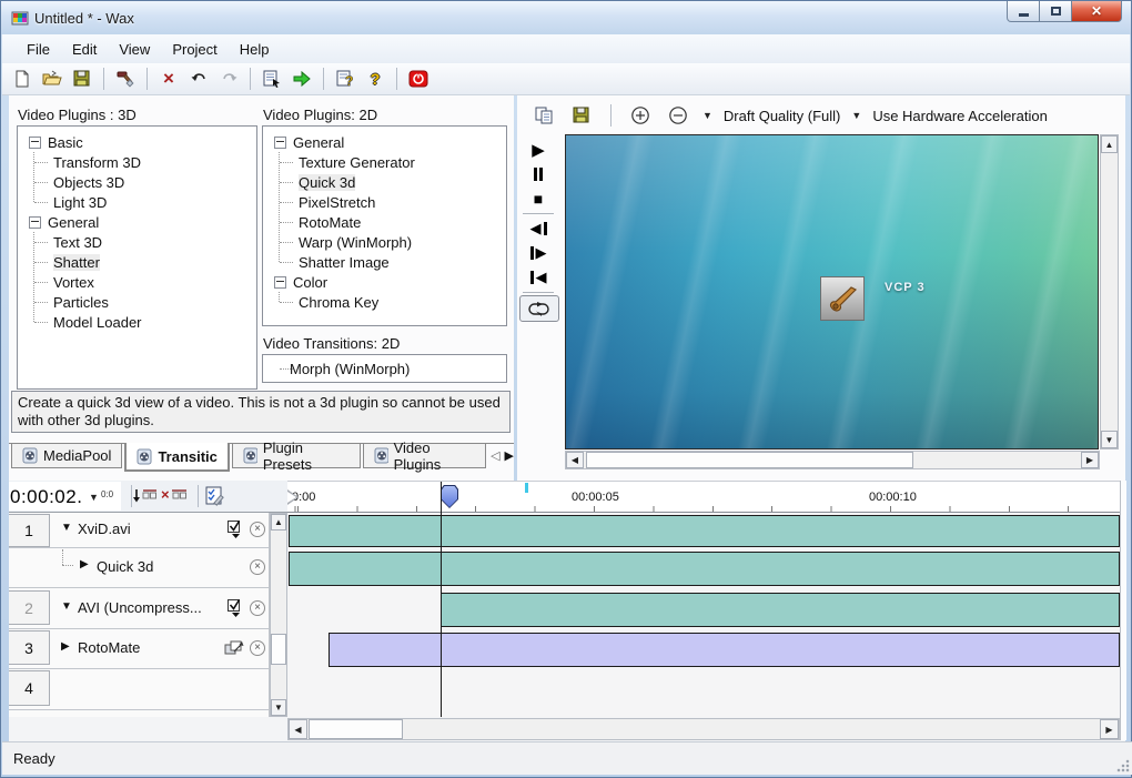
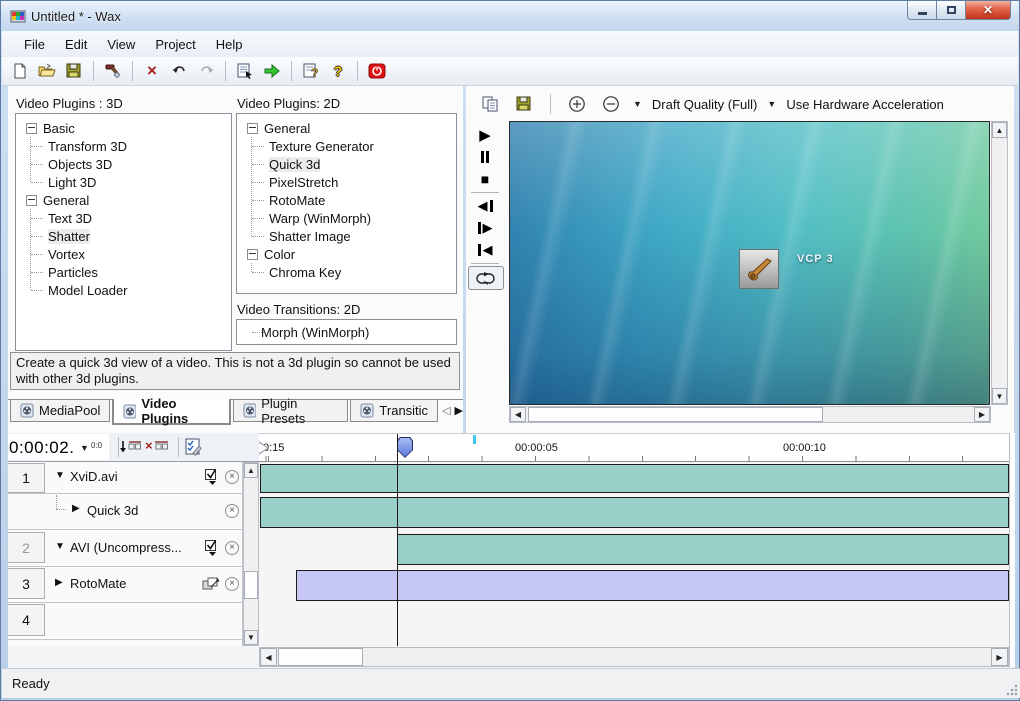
  Untitled * - Wax
  ✕
  File
  Edit
  View
  Project
  Help
  ×
  ?
  ?
  Video Plugins : 3D
  Basic
  Transform 3D
  Objects 3D
  Light 3D
  General
  Text 3D
  Shatter
  Vortex
  Particles
  Model Loader
  Video Plugins: 2D
  General
  Texture Generator
  Quick 3d
  PixelStretch
  RotoMate
  Warp (WinMorph)
  Shatter Image
  Color
  Chroma Key
  Video Transitions: 2D
  Morph (WinMorph)
  Create a quick 3d view of a video. This is not a 3d plugin so cannot be used with other 3d plugins.
  MediaPool
- Transitic
+ Video Plugins
  Plugin Presets
- Video Plugins
+ Transitic
  ◁
  ▶
  ▼
  Draft Quality (Full)
  ▼
  Use Hardware Acceleration
  ▶
  ■
  ◀
  ▶
  ◀
  VCP 3
  ▲
  ▼
  ◀
  ▶
  0:00:02.
  ▼
  0:0
  ×
- 0:00
+ 0:15
  00:00:05
  00:00:10
  1
  ▼
  XviD.avi
  ×
  ▶
  Quick 3d
  ×
  2
  ▼
  AVI (Uncompress...
  ×
  3
  ▶
  RotoMate
  ×
  4
  ▲
  ▼
  ◀
  ▶
  Ready
